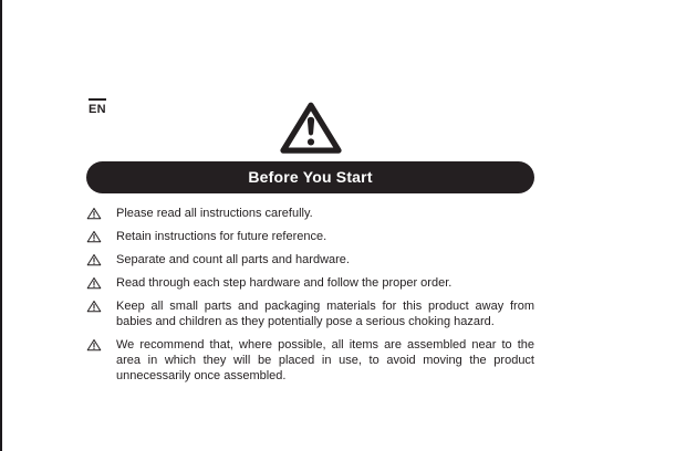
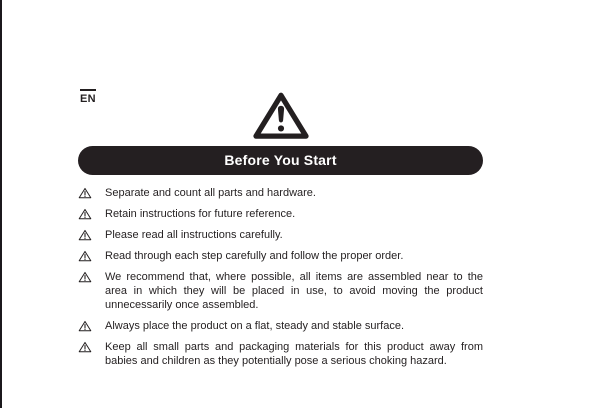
  EN
  Before You Start
- Please read all instructions carefully.
+ Separate and count all parts and hardware.
  Retain instructions for future reference.
- Separate and count all parts and hardware.
+ Please read all instructions carefully.
- Read through each step hardware and follow the proper order.
+ Read through each step carefully and follow the proper order.
- Keep all small parts and packaging materials for this product away from babies and children as they potentially pose a serious choking hazard.
+ We recommend that, where possible, all items are assembled near to the area in which they will be placed in use, to avoid moving the product unnecessarily once assembled.
+ Always place the product on a flat, steady and stable surface.
- We recommend that, where possible, all items are assembled near to the area in which they will be placed in use, to avoid moving the product unnecessarily once assembled.
+ Keep all small parts and packaging materials for this product away from babies and children as they potentially pose a serious choking hazard.
